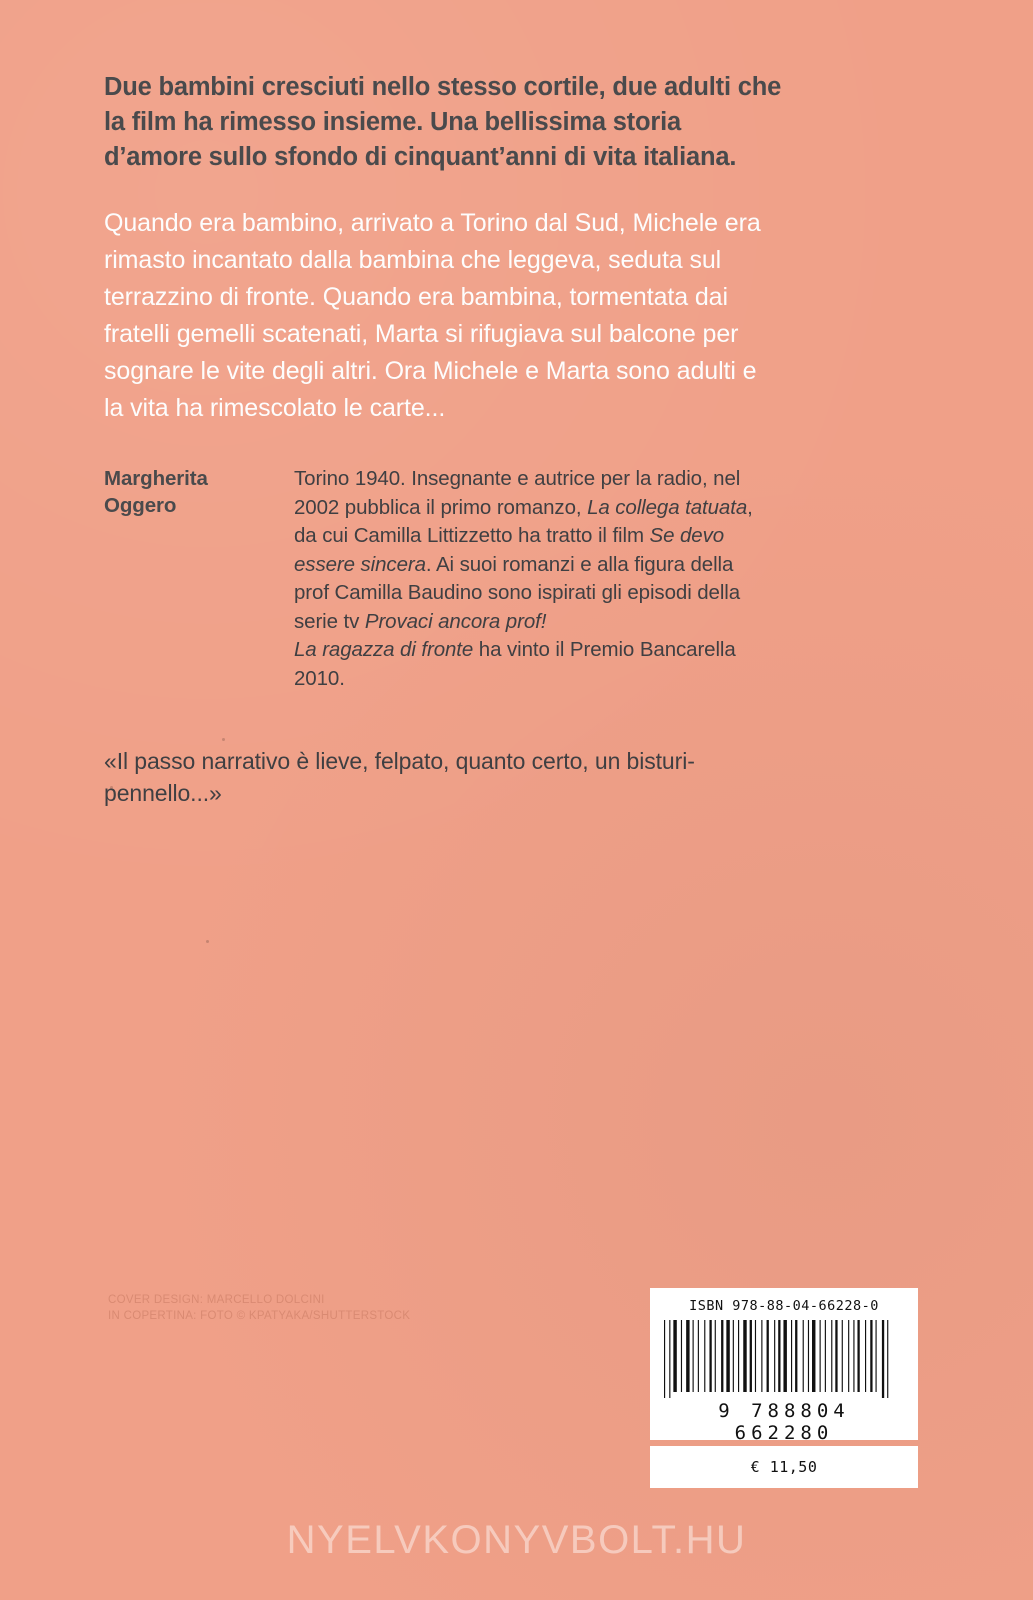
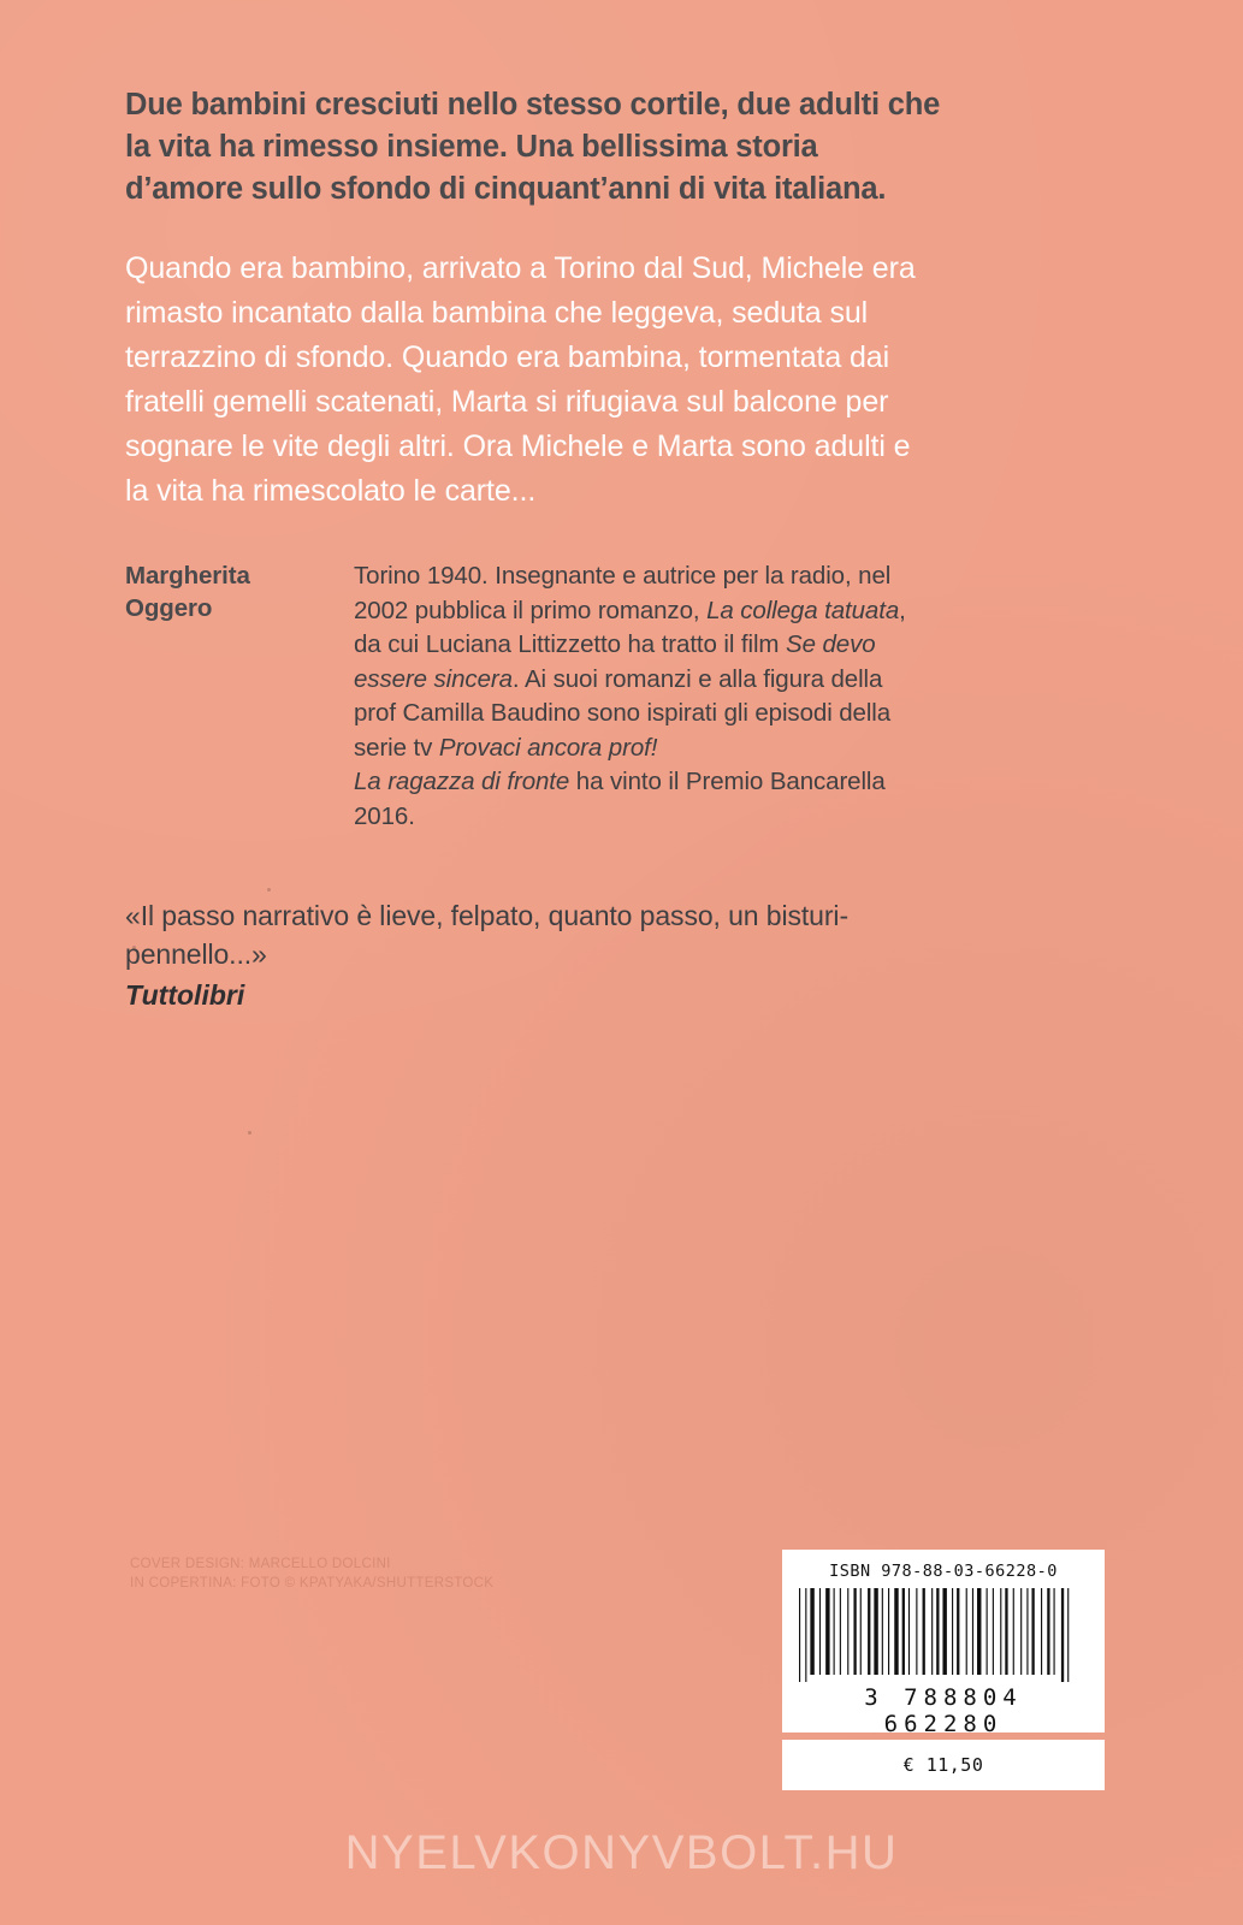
- Due bambini cresciuti nello stesso cortile, due adulti che la film ha rimesso insieme. Una bellissima storia d’amore sullo sfondo di cinquant’anni di vita italiana.
+ Due bambini cresciuti nello stesso cortile, due adulti che la vita ha rimesso insieme. Una bellissima storia d’amore sullo sfondo di cinquant’anni di vita italiana.
- Quando era bambino, arrivato a Torino dal Sud, Michele era rimasto incantato dalla bambina che leggeva, seduta sul terrazzino di fronte. Quando era bambina, tormentata dai fratelli gemelli scatenati, Marta si rifugiava sul balcone per sognare le vite degli altri. Ora Michele e Marta sono adulti e la vita ha rimescolato le carte...
+ Quando era bambino, arrivato a Torino dal Sud, Michele era rimasto incantato dalla bambina che leggeva, seduta sul terrazzino di sfondo. Quando era bambina, tormentata dai fratelli gemelli scatenati, Marta si rifugiava sul balcone per sognare le vite degli altri. Ora Michele e Marta sono adulti e la vita ha rimescolato le carte...
  Margherita
  Oggero
- Torino 1940. Insegnante e autrice per la radio, nel 2002 pubblica il primo romanzo, La collega tatuata, da cui Camilla Littizzetto ha tratto il film Se devo essere sincera. Ai suoi romanzi e alla figura della prof Camilla Baudino sono ispirati gli episodi della serie tv Provaci ancora prof!
+ Torino 1940. Insegnante e autrice per la radio, nel 2002 pubblica il primo romanzo, La collega tatuata, da cui Luciana Littizzetto ha tratto il film Se devo essere sincera. Ai suoi romanzi e alla figura della prof Camilla Baudino sono ispirati gli episodi della serie tv Provaci ancora prof!
- La ragazza di fronte ha vinto il Premio Bancarella 2010.
+ La ragazza di fronte ha vinto il Premio Bancarella 2016.
- «Il passo narrativo è lieve, felpato, quanto certo, un bisturi-pennello...»
+ «Il passo narrativo è lieve, felpato, quanto passo, un bisturi-pennello...»
+ Tuttolibri
- ISBN 978-88-04-66228-0
+ ISBN 978-88-03-66228-0
- 9 788804 662280
+ 3 788804 662280
  € 11,50
  NYELVKONYVBOLT.HU
